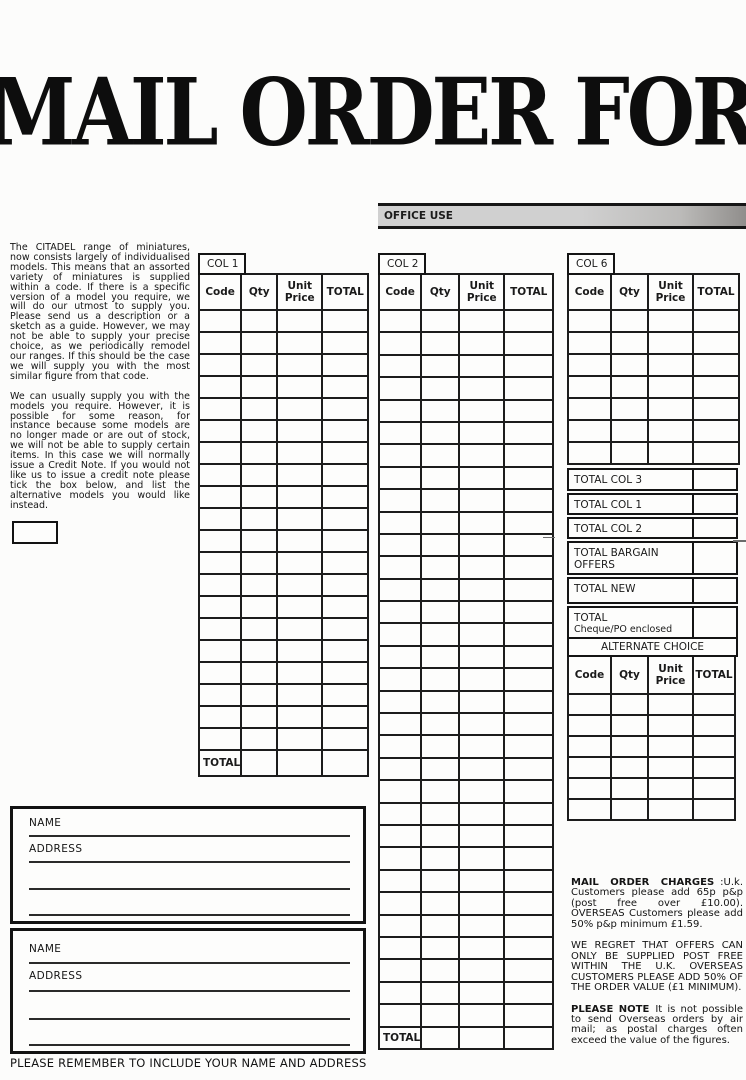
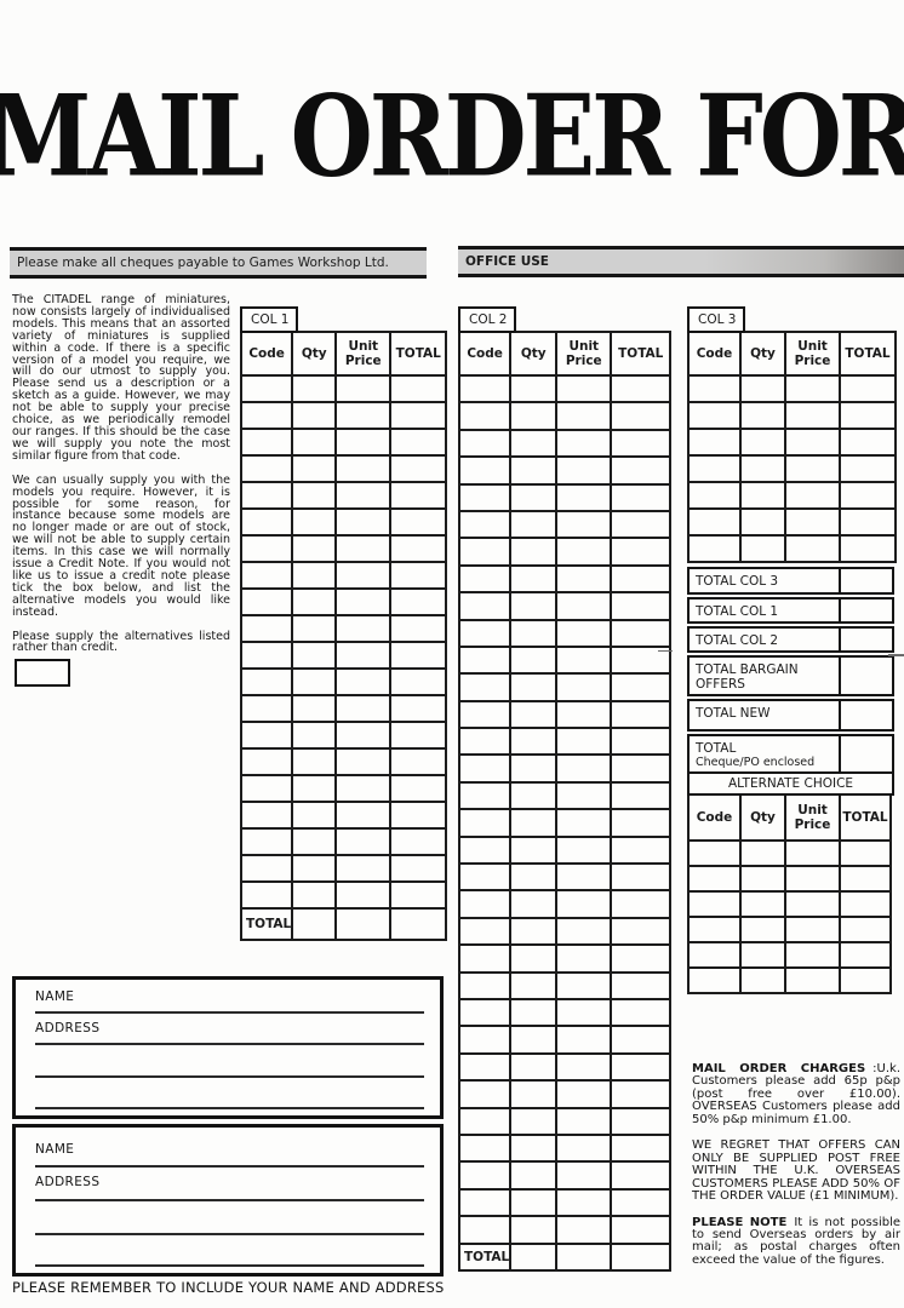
  MAIL ORDER FOR
+ Please make all cheques payable to Games Workshop Ltd.
  OFFICE USE
- The CITADEL range of miniatures, now consists largely of individualised models. This means that an assorted variety of miniatures is supplied within a code. If there is a specific version of a model you require, we will do our utmost to supply you. Please send us a description or a sketch as a guide. However, we may not be able to supply your precise choice, as we periodically remodel our ranges. If this should be the case we will supply you with the most similar figure from that code.
+ The CITADEL range of miniatures, now consists largely of individualised models. This means that an assorted variety of miniatures is supplied within a code. If there is a specific version of a model you require, we will do our utmost to supply you. Please send us a description or a sketch as a guide. However, we may not be able to supply your precise choice, as we periodically remodel our ranges. If this should be the case we will supply you note the most similar figure from that code.
  We can usually supply you with the models you require. However, it is possible for some reason, for instance because some models are no longer made or are out of stock, we will not be able to supply certain items. In this case we will normally issue a Credit Note. If you would not like us to issue a credit note please tick the box below, and list the alternative models you would like instead.
+ Please supply the alternatives listed rather than credit.
  COL 1
  Code	Qty	Unit Price	TOTAL
  TOTAL
  COL 2
  Code	Qty	Unit Price	TOTAL
  TOTAL
- COL 6
+ COL 3
  Code	Qty	Unit Price	TOTAL
  TOTAL COL 3
  TOTAL COL 1
  TOTAL COL 2
  TOTAL BARGAIN OFFERS
  TOTAL NEW
  TOTAL
  Cheque/PO enclosed
  ALTERNATE CHOICE
  Code	Qty	Unit Price	TOTAL
  NAME
  ADDRESS
  NAME
  ADDRESS
- MAIL ORDER CHARGES :U.k. Customers please add 65p p&p (post free over £10.00). OVERSEAS Customers please add 50% p&p minimum £1.59.
+ MAIL ORDER CHARGES :U.k. Customers please add 65p p&p (post free over £10.00). OVERSEAS Customers please add 50% p&p minimum £1.00.
  WE REGRET THAT OFFERS CAN ONLY BE SUPPLIED POST FREE WITHIN THE U.K. OVERSEAS CUSTOMERS PLEASE ADD 50% OF THE ORDER VALUE (£1 MINIMUM).
  PLEASE NOTE It is not possible to send Overseas orders by air mail; as postal charges often exceed the value of the figures.
  PLEASE REMEMBER TO INCLUDE YOUR NAME AND ADDRESS
